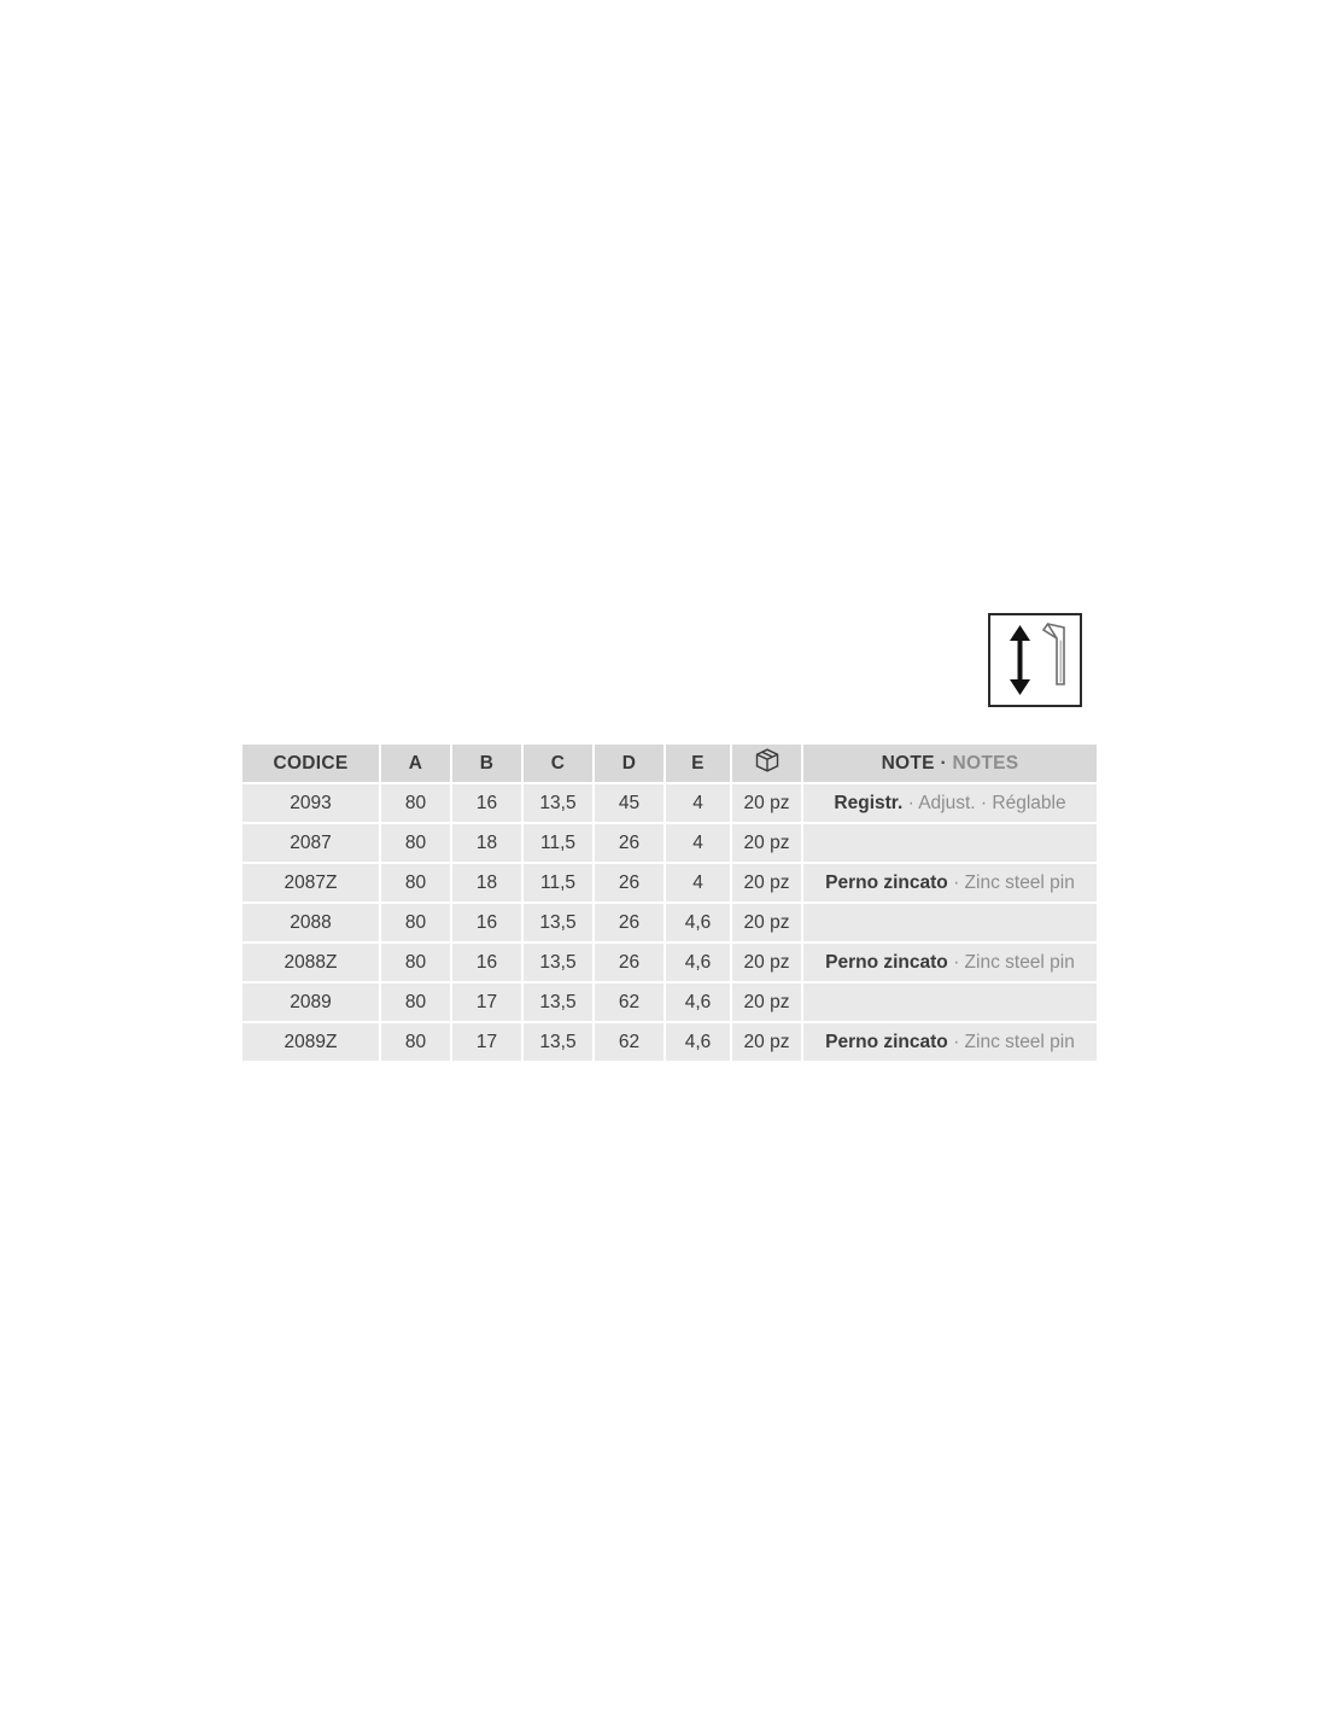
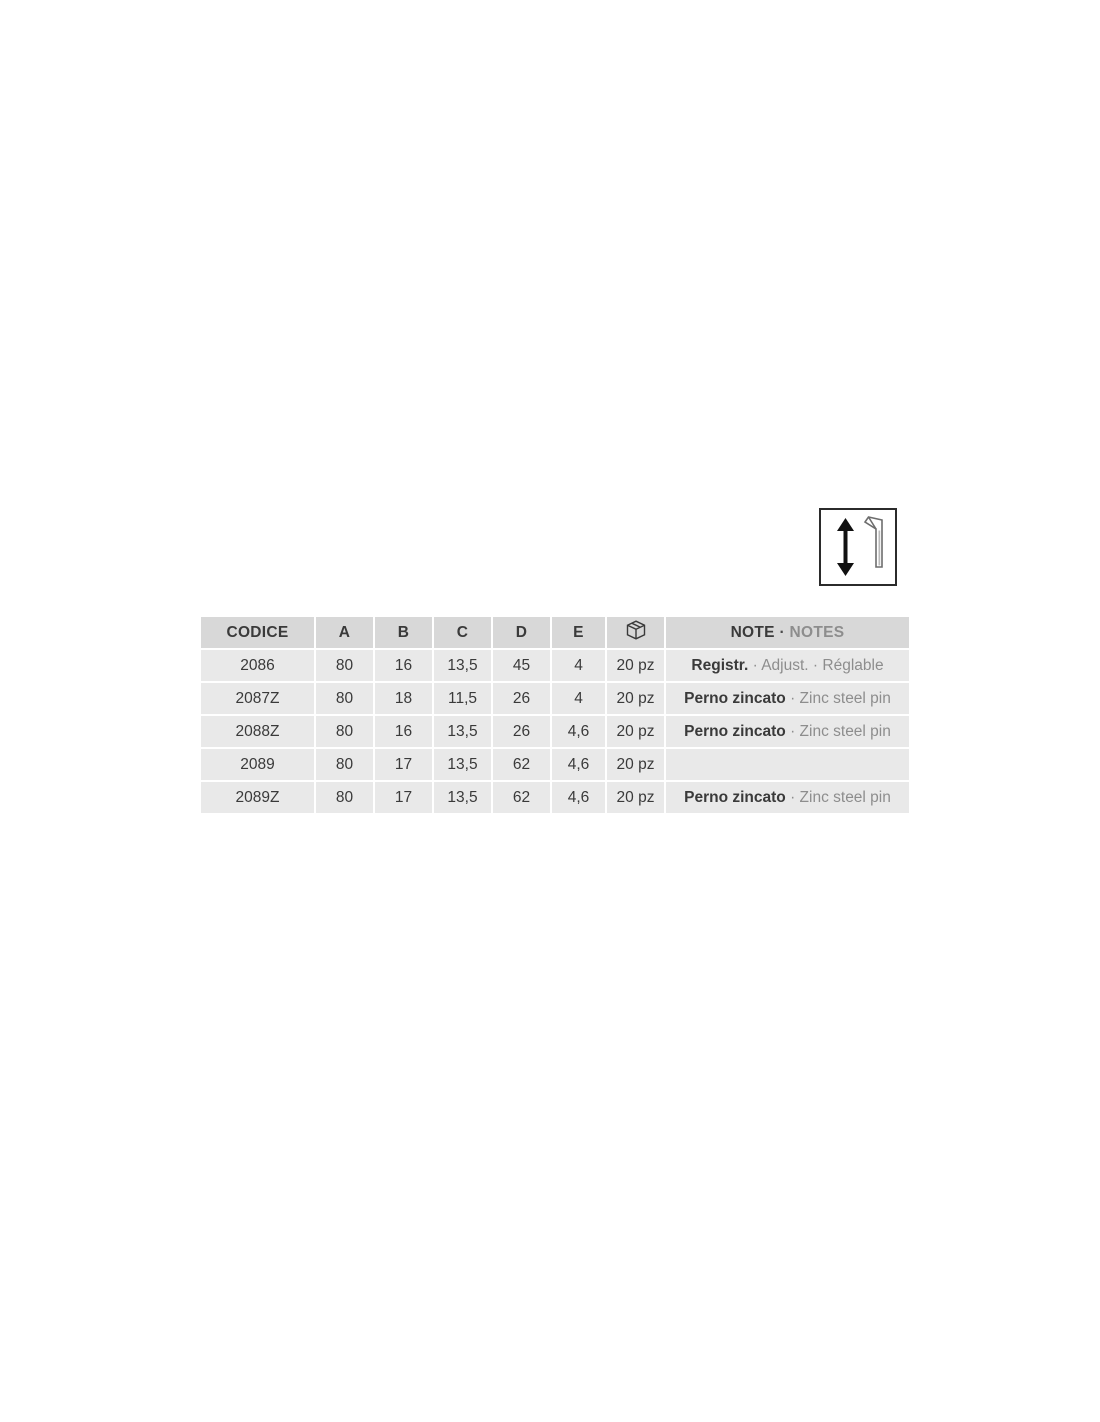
  CODICE	A	B	C	D	E		NOTE · NOTES
- 2093	80	16	13,5	45	4	20 pz	Registr. · Adjust. · Réglable
+ 2086	80	16	13,5	45	4	20 pz	Registr. · Adjust. · Réglable
- 2087	80	18	11,5	26	4	20 pz
  2087Z	80	18	11,5	26	4	20 pz	Perno zincato · Zinc steel pin
- 2088	80	16	13,5	26	4,6	20 pz
  2088Z	80	16	13,5	26	4,6	20 pz	Perno zincato · Zinc steel pin
  2089	80	17	13,5	62	4,6	20 pz
  2089Z	80	17	13,5	62	4,6	20 pz	Perno zincato · Zinc steel pin
